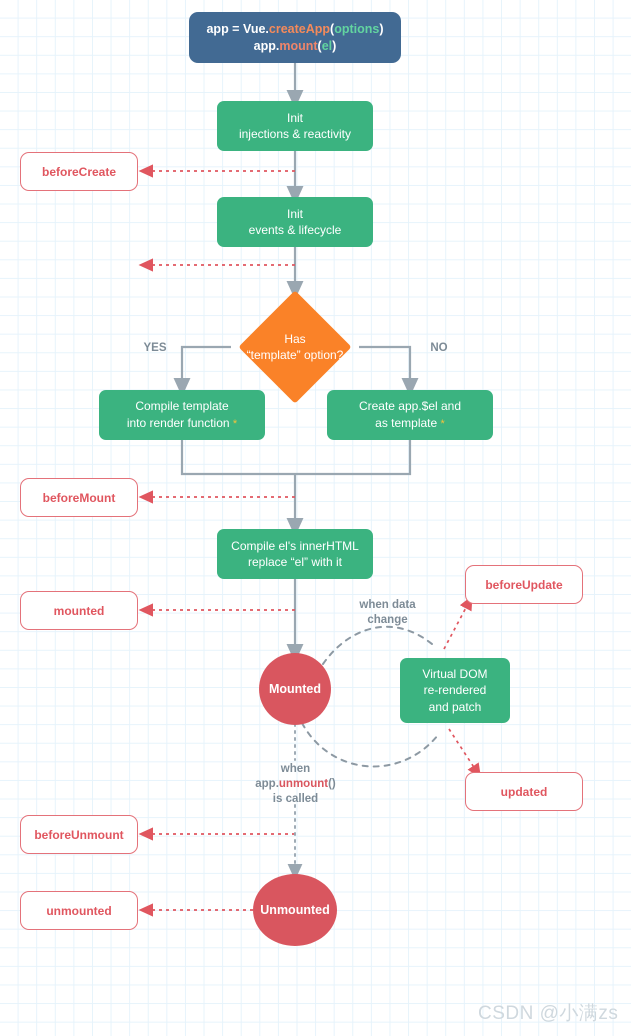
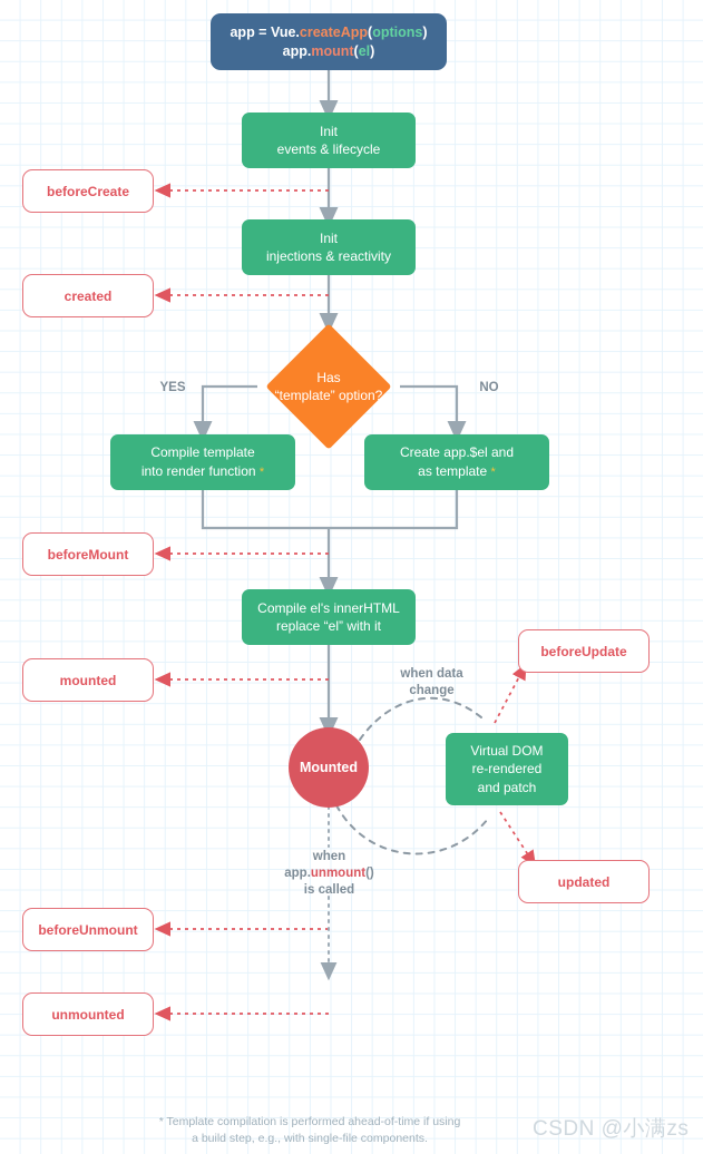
  app = Vue.createApp(options)
  app.mount(el)
  Init
- injections & reactivity
+ events & lifecycle
  Init
- events & lifecycle
+ injections & reactivity
  Has
  “template” option?
  YES
  NO
  Compile template
  into render function *
  Create app.$el and
  as template *
  Compile el's innerHTML
  replace “el” with it
  Virtual DOM
  re-rendered
  and patch
  beforeCreate
+ created
  beforeMount
  mounted
  beforeUnmount
  unmounted
  beforeUpdate
  updated
  Mounted
- Unmounted
  when data
  change
  when
  app.unmount()
  is called
+ * Template compilation is performed ahead-of-time if using
+ a build step, e.g., with single-file components.
  CSDN @小满zs
